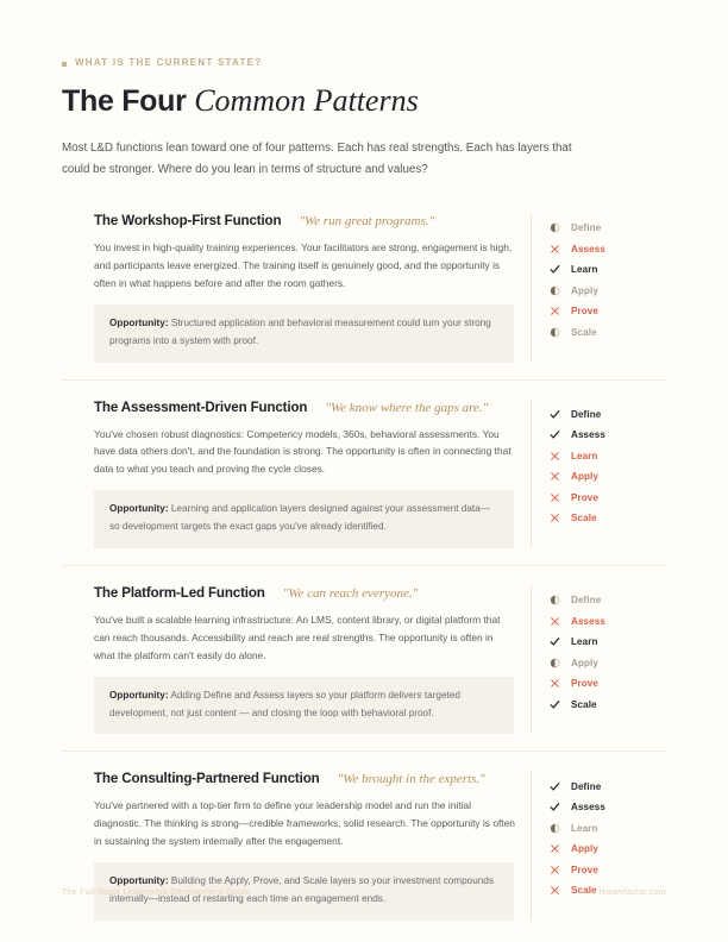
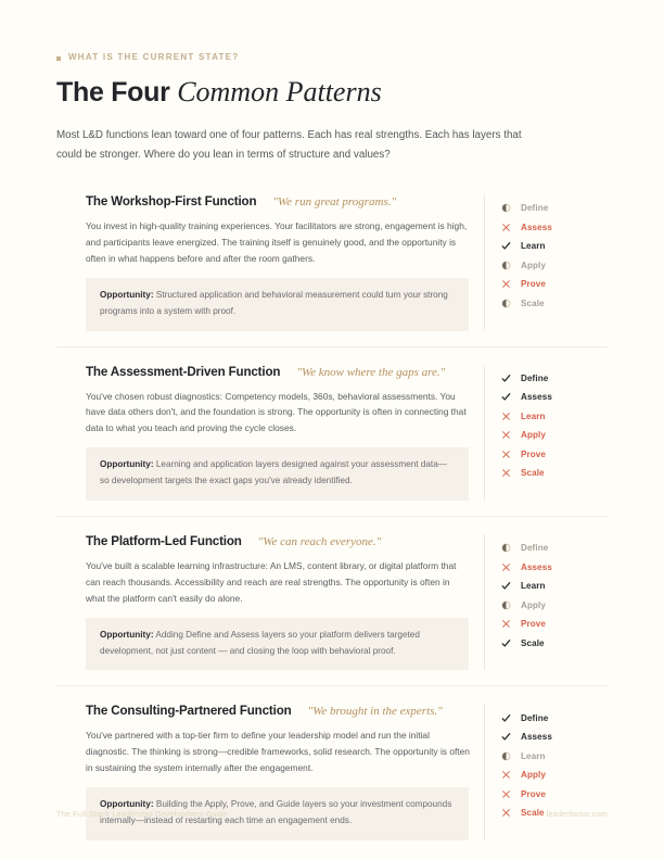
  WHAT IS THE CURRENT STATE?
  The Four Common Patterns
  Most L&D functions lean toward one of four patterns. Each has real strengths. Each has layers that could be stronger. Where do you lean in terms of structure and values?
  The Workshop-First Function
  "We run great programs."
  You invest in high-quality training experiences. Your facilitators are strong, engagement is high, and participants leave energized. The training itself is genuinely good, and the opportunity is often in what happens before and after the room gathers.
  Opportunity: Structured application and behavioral measurement could turn your strong programs into a system with proof.
  Define
  Assess
  Learn
  Apply
  Prove
  Scale
  The Assessment-Driven Function
  "We know where the gaps are."
  You've chosen robust diagnostics: Competency models, 360s, behavioral assessments. You have data others don't, and the foundation is strong. The opportunity is often in connecting that data to what you teach and proving the cycle closes.
  Opportunity: Learning and application layers designed against your assessment data—so development targets the exact gaps you've already identified.
  Define
  Assess
  Learn
  Apply
  Prove
  Scale
  The Platform-Led Function
  "We can reach everyone."
  You've built a scalable learning infrastructure: An LMS, content library, or digital platform that can reach thousands. Accessibility and reach are real strengths. The opportunity is often in what the platform can't easily do alone.
  Opportunity: Adding Define and Assess layers so your platform delivers targeted development, not just content — and closing the loop with behavioral proof.
  Define
  Assess
  Learn
  Apply
  Prove
  Scale
  The Consulting-Partnered Function
  "We brought in the experts."
  You've partnered with a top-tier firm to define your leadership model and run the initial diagnostic. The thinking is strong—credible frameworks, solid research. The opportunity is often in sustaining the system internally after the engagement.
- Opportunity: Building the Apply, Prove, and Scale layers so your investment compounds internally—instead of restarting each time an engagement ends.
+ Opportunity: Building the Apply, Prove, and Guide layers so your investment compounds internally—instead of restarting each time an engagement ends.
  Define
  Assess
  Learn
  Apply
  Prove
  Scale
  The Full-Stack Leadership Development Guide
  leaderfactor.com
